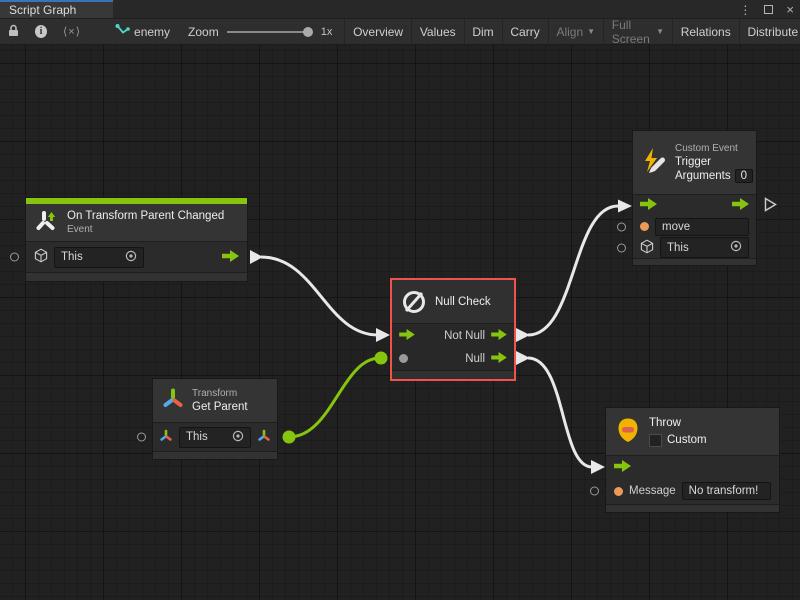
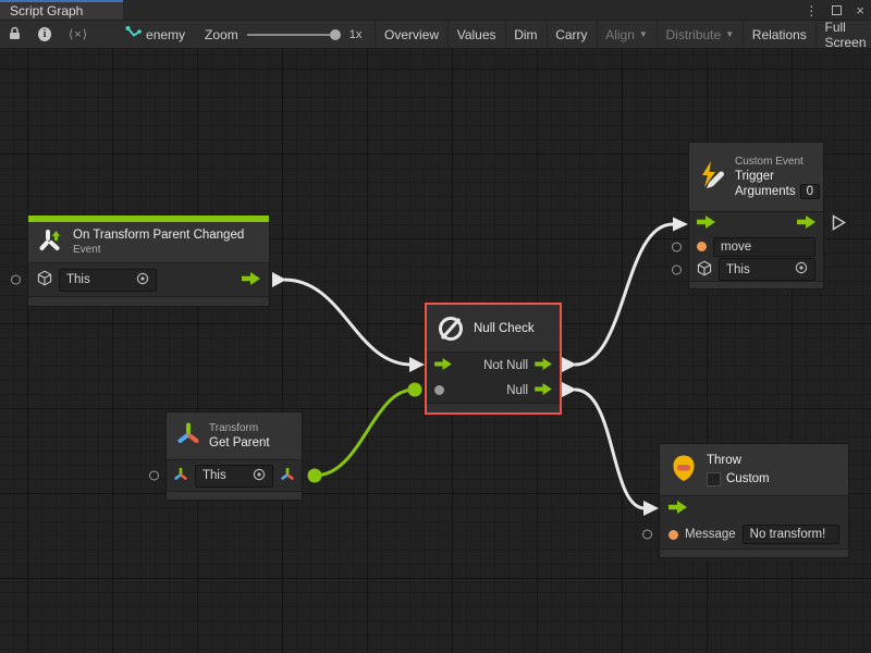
  Script Graph
  ⋮
  ×
  i
  ⟨×⟩
  enemy
  Zoom
  1x
  Overview
  Values
  Dim
  Carry
  Align
  ▼
- Full Screen
+ Distribute
  ▼
  Relations
- Distribute
+ Full Screen
  On Transform Parent Changed
  Event
  This
  Null Check
  Not Null
  Null
  Transform
  Get Parent
  This
  Custom Event
  Trigger
  Arguments
  0
  move
  This
  Throw
  Custom
  Message
  No transform!
